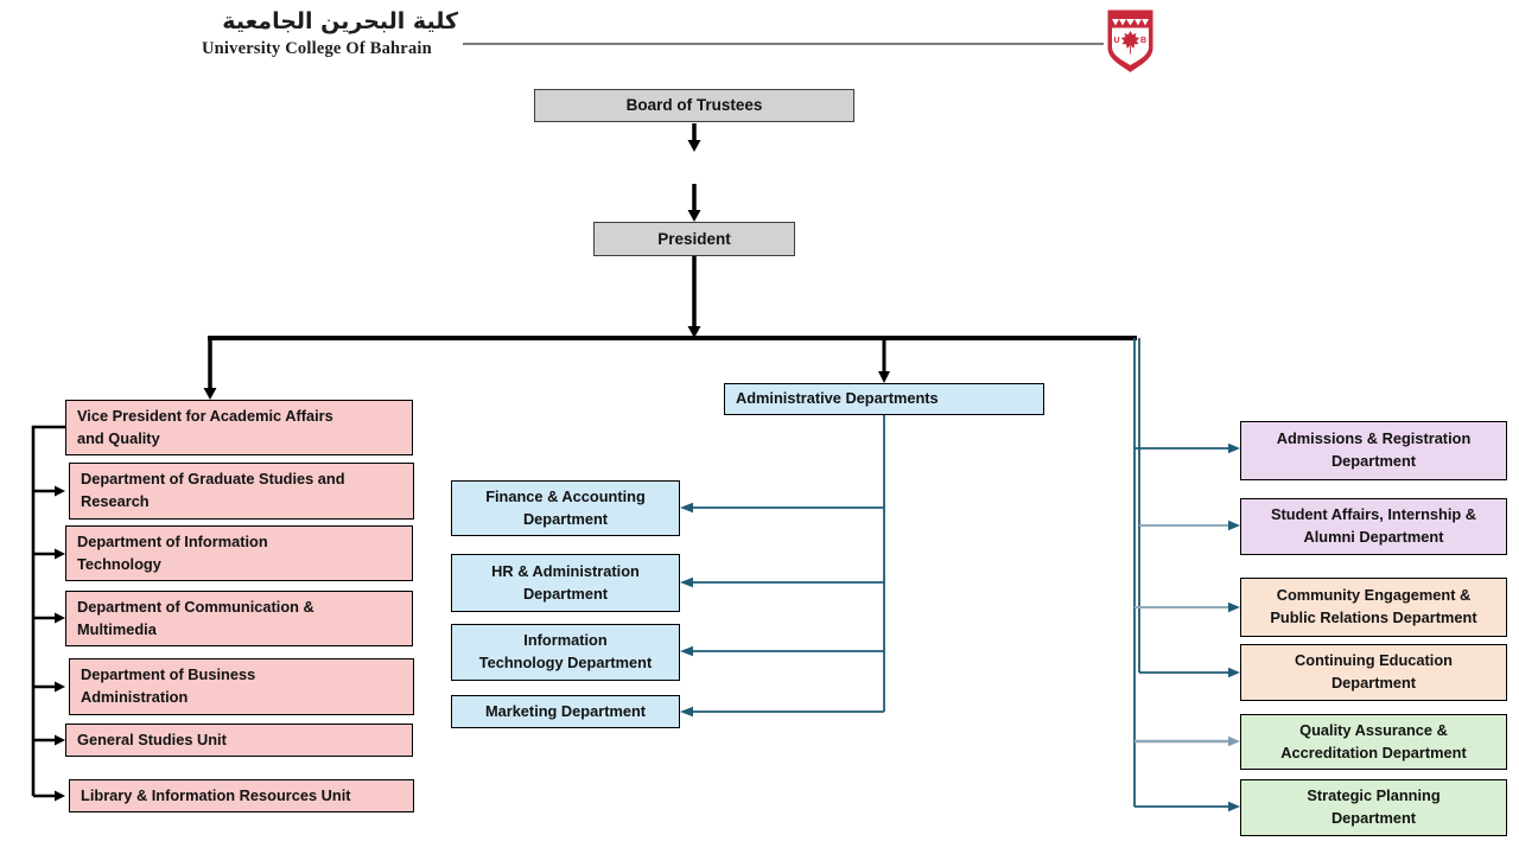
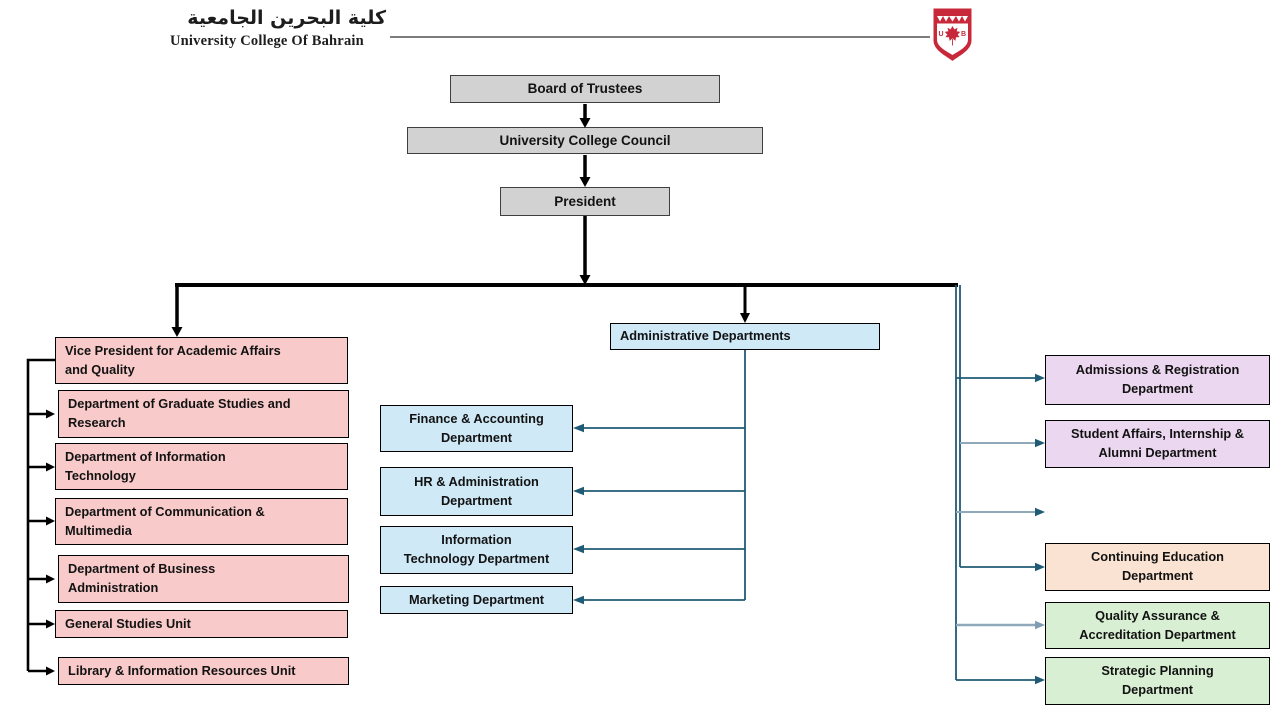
  كلية البحرين الجامعية
  University College Of Bahrain
  Board of Trustees
+ University College Council
  President
  Vice President for Academic Affairs
  and Quality
  Department of Graduate Studies and
  Research
  Department of Information
  Technology
  Department of Communication &
  Multimedia
  Department of Business
  Administration
  General Studies Unit
  Library & Information Resources Unit
  Administrative Departments
  Finance & Accounting
  Department
  HR & Administration
  Department
  Information
  Technology Department
  Marketing Department
  Admissions & Registration
  Department
  Student Affairs, Internship &
  Alumni Department
- Community Engagement &
- Public Relations Department
  Continuing Education
  Department
  Quality Assurance &
  Accreditation Department
  Strategic Planning
  Department
